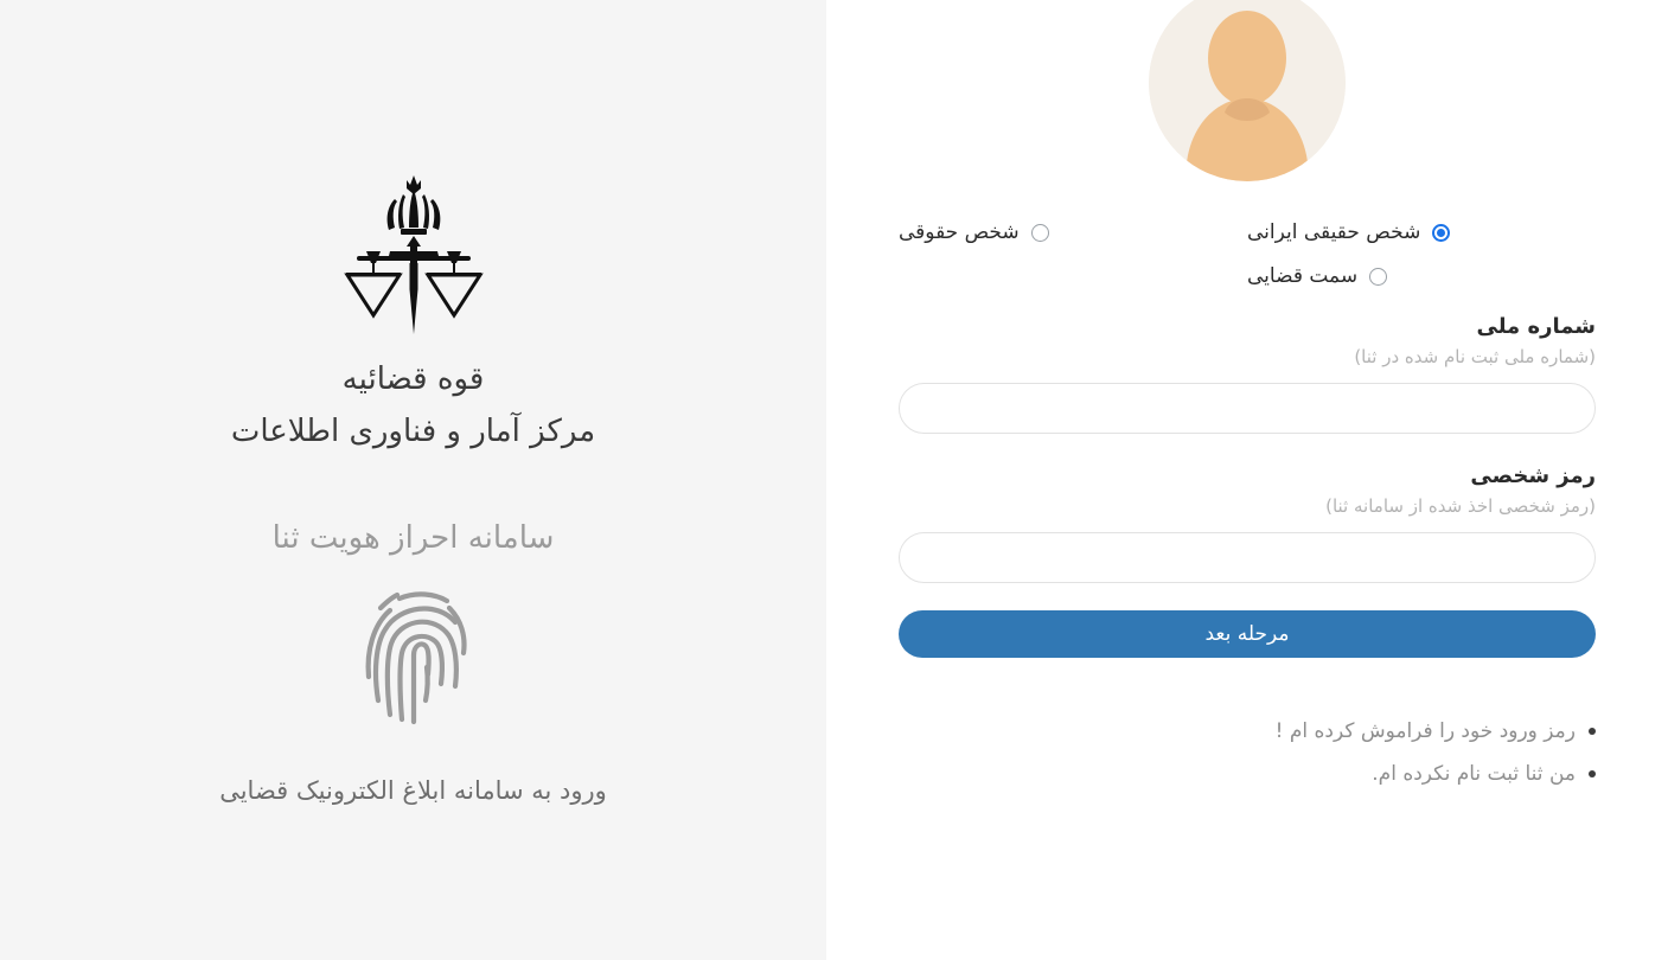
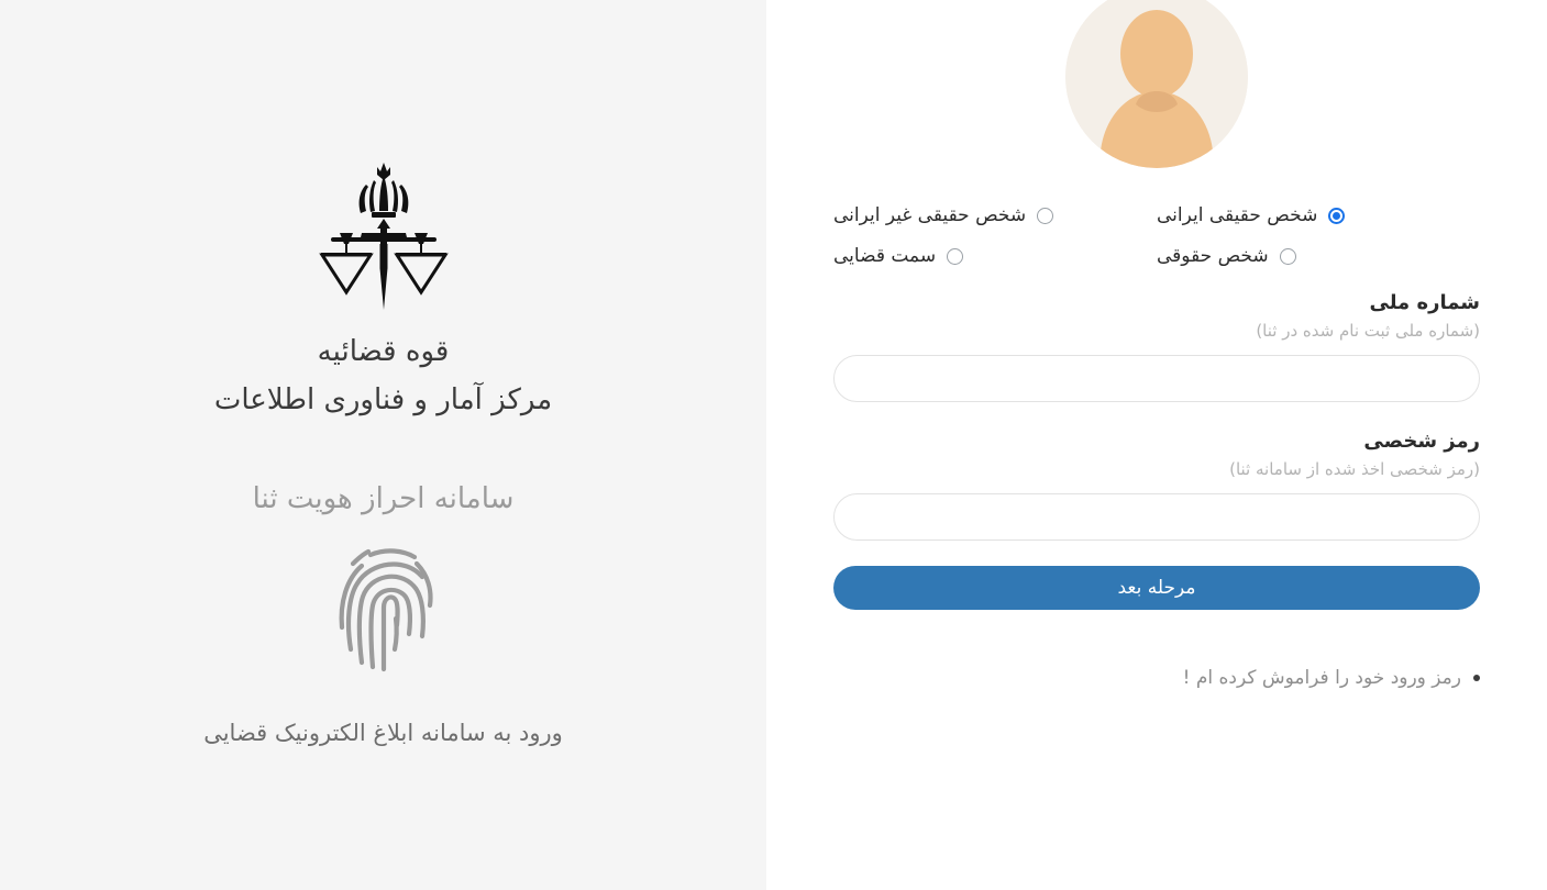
  شخص حقیقی ایرانی
+ شخص حقیقی غیر ایرانی
  شخص حقوقی
  سمت قضایی
  شماره ملی
  (شماره ملی ثبت نام شده در ثنا)
  رمز شخصی
  (رمز شخصی اخذ شده از سامانه ثنا)
  مرحله بعد
  رمز ورود خود را فراموش کرده ام !
- من ثنا ثبت نام نکرده ام.
  قوه قضائیه
  مرکز آمار و فناوری اطلاعات
  سامانه احراز هویت ثنا
  ورود به سامانه ابلاغ الکترونیک قضایی
